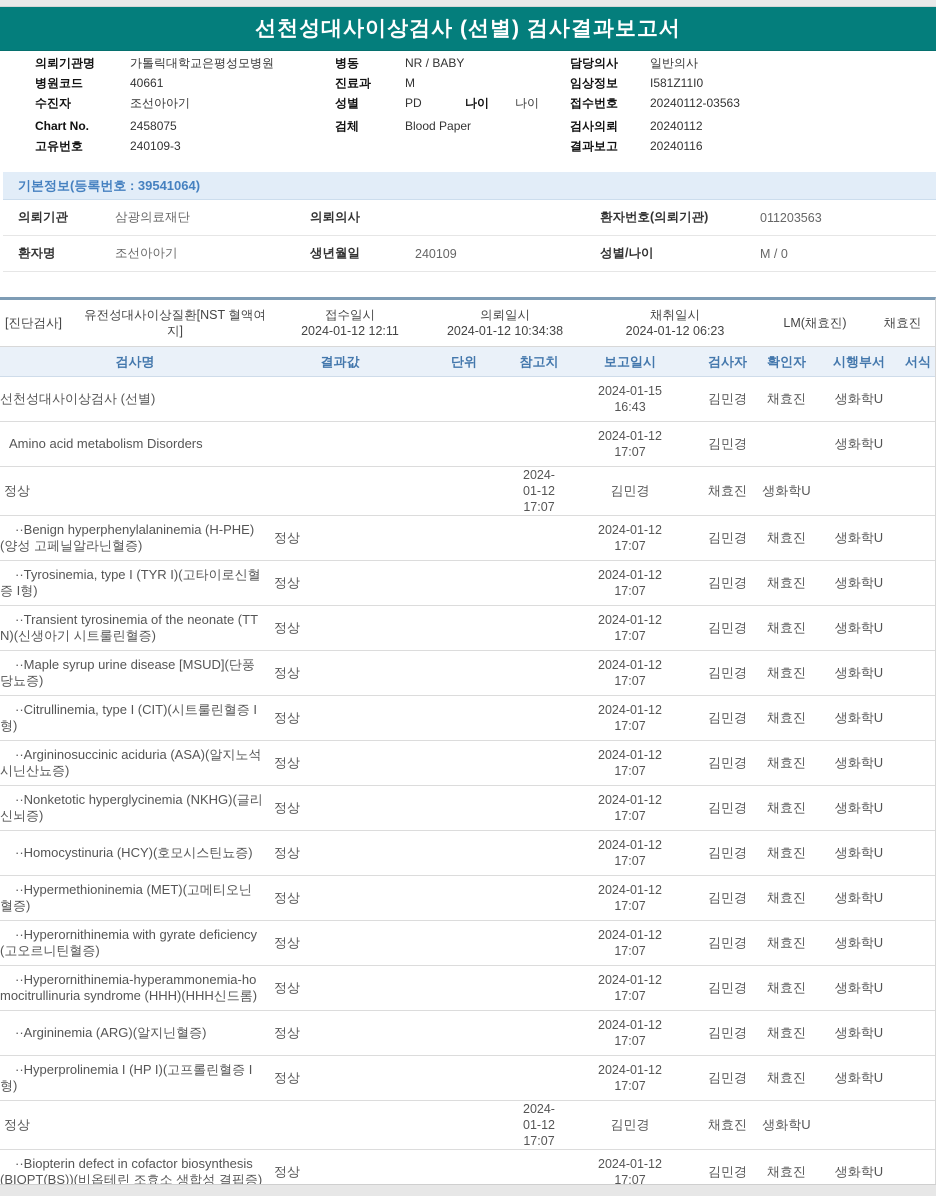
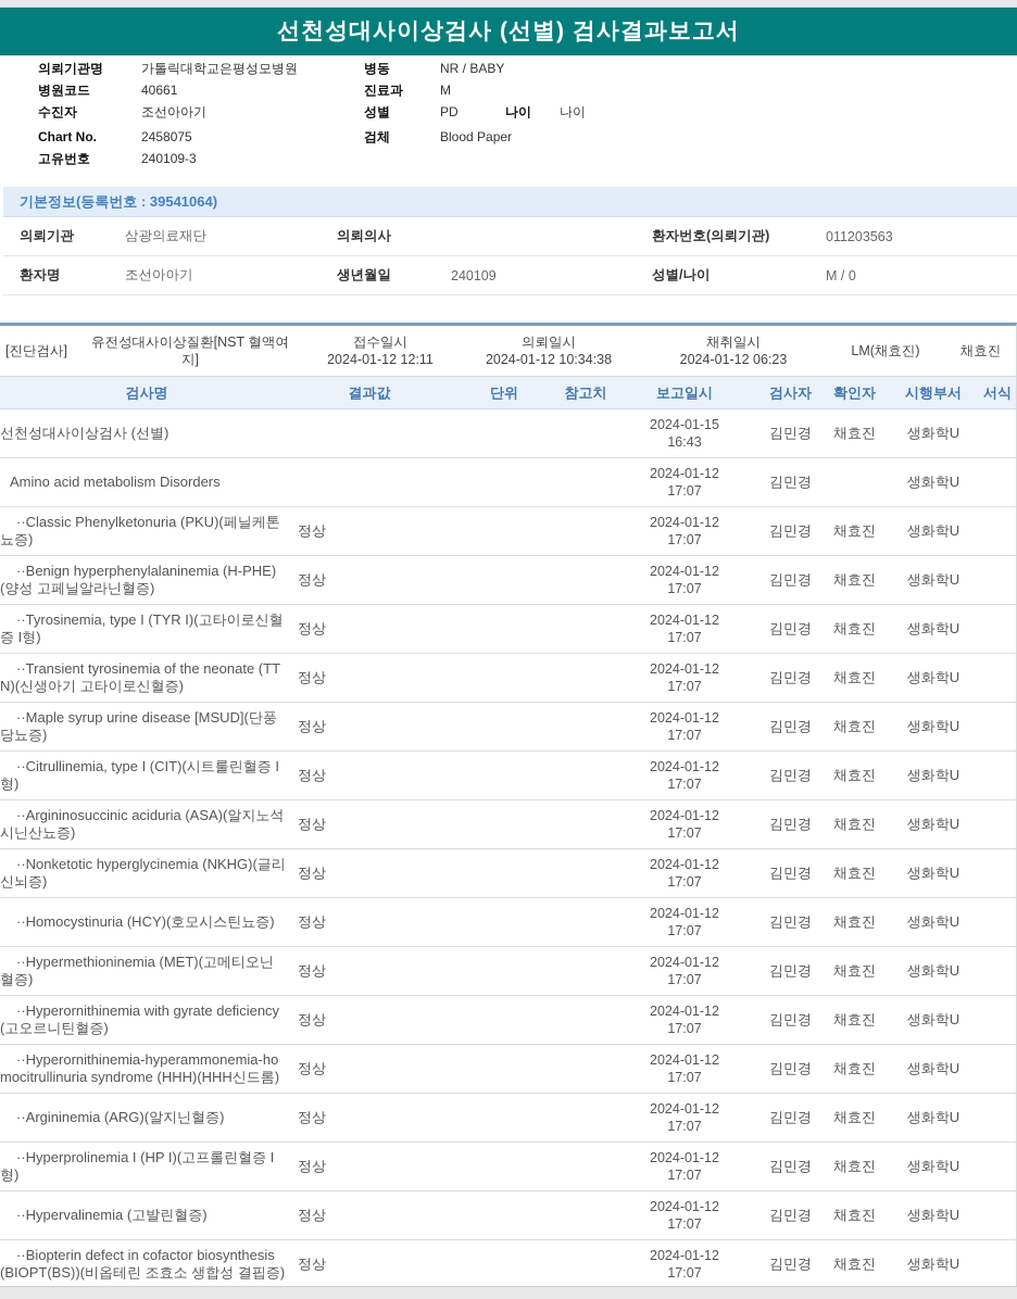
  선천성대사이상검사 (선별) 검사결과보고서
  의뢰기관명
  가톨릭대학교은평성모병원
  병원코드
  40661
  수진자
  조선아아기
  Chart No.
  2458075
  고유번호
  240109-3
  병동
  NR / BABY
  진료과
  M
  성별
  PD
  나이
  나이
  검체
  Blood Paper
- 담당의사
- 일반의사
- 임상정보
- I581Z11I0
- 접수번호
- 20240112-03563
- 검사의뢰
- 20240112
- 결과보고
- 20240116
  기본정보(등록번호 : 39541064)
  의뢰기관
  삼광의료재단
  의뢰의사
  환자번호(의뢰기관)
  011203563
  환자명
  조선아아기
  생년월일
  240109
  성별/나이
  M / 0
  [진단검사]
  유전성대사이상질환[NST 혈액여지]
  접수일시
  2024-01-12 12:11
  의뢰일시
  2024-01-12 10:34:38
  채취일시
  2024-01-12 06:23
  LM(채효진)
  채효진
  검사명
  결과값
  단위
  참고치
  보고일시
  검사자
  확인자
  시행부서
  서식
  선천성대사이상검사 (선별)
  2024-01-15
  16:43
  김민경
  채효진
  생화학U
  Amino acid metabolism Disorders
  2024-01-12
  17:07
  김민경
  생화학U
+ ··Classic Phenylketonuria (PKU)(페닐케톤뇨증)
  정상
  2024-01-12
  17:07
  김민경
  채효진
  생화학U
  ··Benign hyperphenylalaninemia (H-PHE)(양성 고페닐알라닌혈증)
  정상
  2024-01-12
  17:07
  김민경
  채효진
  생화학U
  ··Tyrosinemia, type I (TYR I)(고타이로신혈증 I형)
  정상
  2024-01-12
  17:07
  김민경
  채효진
  생화학U
- ··Transient tyrosinemia of the neonate (TTN)(신생아기 시트룰린혈증)
+ ··Transient tyrosinemia of the neonate (TTN)(신생아기 고타이로신혈증)
  정상
  2024-01-12
  17:07
  김민경
  채효진
  생화학U
  ··Maple syrup urine disease [MSUD](단풍당뇨증)
  정상
  2024-01-12
  17:07
  김민경
  채효진
  생화학U
  ··Citrullinemia, type I (CIT)(시트룰린혈증 I형)
  정상
  2024-01-12
  17:07
  김민경
  채효진
  생화학U
  ··Argininosuccinic aciduria (ASA)(알지노석시닌산뇨증)
  정상
  2024-01-12
  17:07
  김민경
  채효진
  생화학U
  ··Nonketotic hyperglycinemia (NKHG)(글리신뇌증)
  정상
  2024-01-12
  17:07
  김민경
  채효진
  생화학U
  ··Homocystinuria (HCY)(호모시스틴뇨증)
  정상
  2024-01-12
  17:07
  김민경
  채효진
  생화학U
  ··Hypermethioninemia (MET)(고메티오닌혈증)
  정상
  2024-01-12
  17:07
  김민경
  채효진
  생화학U
  ··Hyperornithinemia with gyrate deficiency(고오르니틴혈증)
  정상
  2024-01-12
  17:07
  김민경
  채효진
  생화학U
  ··Hyperornithinemia-hyperammonemia-homocitrullinuria syndrome (HHH)(HHH신드롬)
  정상
  2024-01-12
  17:07
  김민경
  채효진
  생화학U
  ··Argininemia (ARG)(알지닌혈증)
  정상
  2024-01-12
  17:07
  김민경
  채효진
  생화학U
  ··Hyperprolinemia I (HP I)(고프롤린혈증 I형)
  정상
  2024-01-12
  17:07
  김민경
  채효진
  생화학U
+ ··Hypervalinemia (고발린혈증)
  정상
  2024-01-12
  17:07
  김민경
  채효진
  생화학U
  ··Biopterin defect in cofactor biosynthesis (BIOPT(BS))(비옵테린 조효소 생합성 결핍증)
  정상
  2024-01-12
  17:07
  김민경
  채효진
  생화학U
